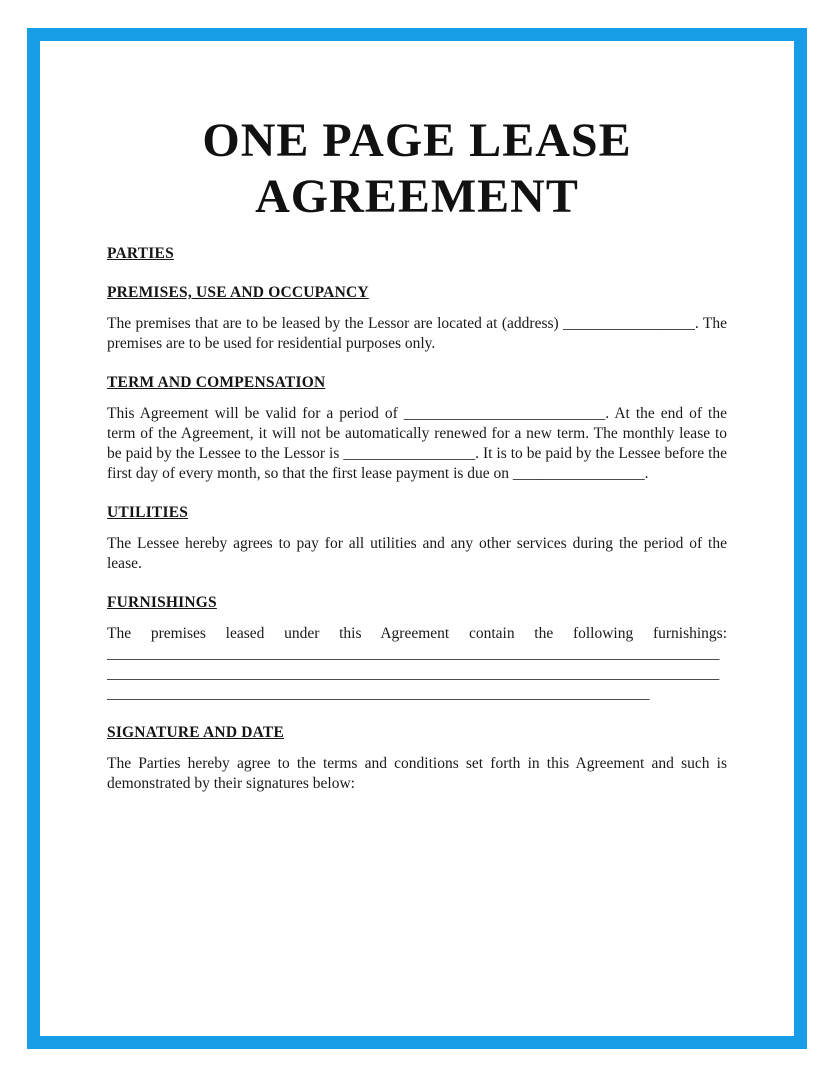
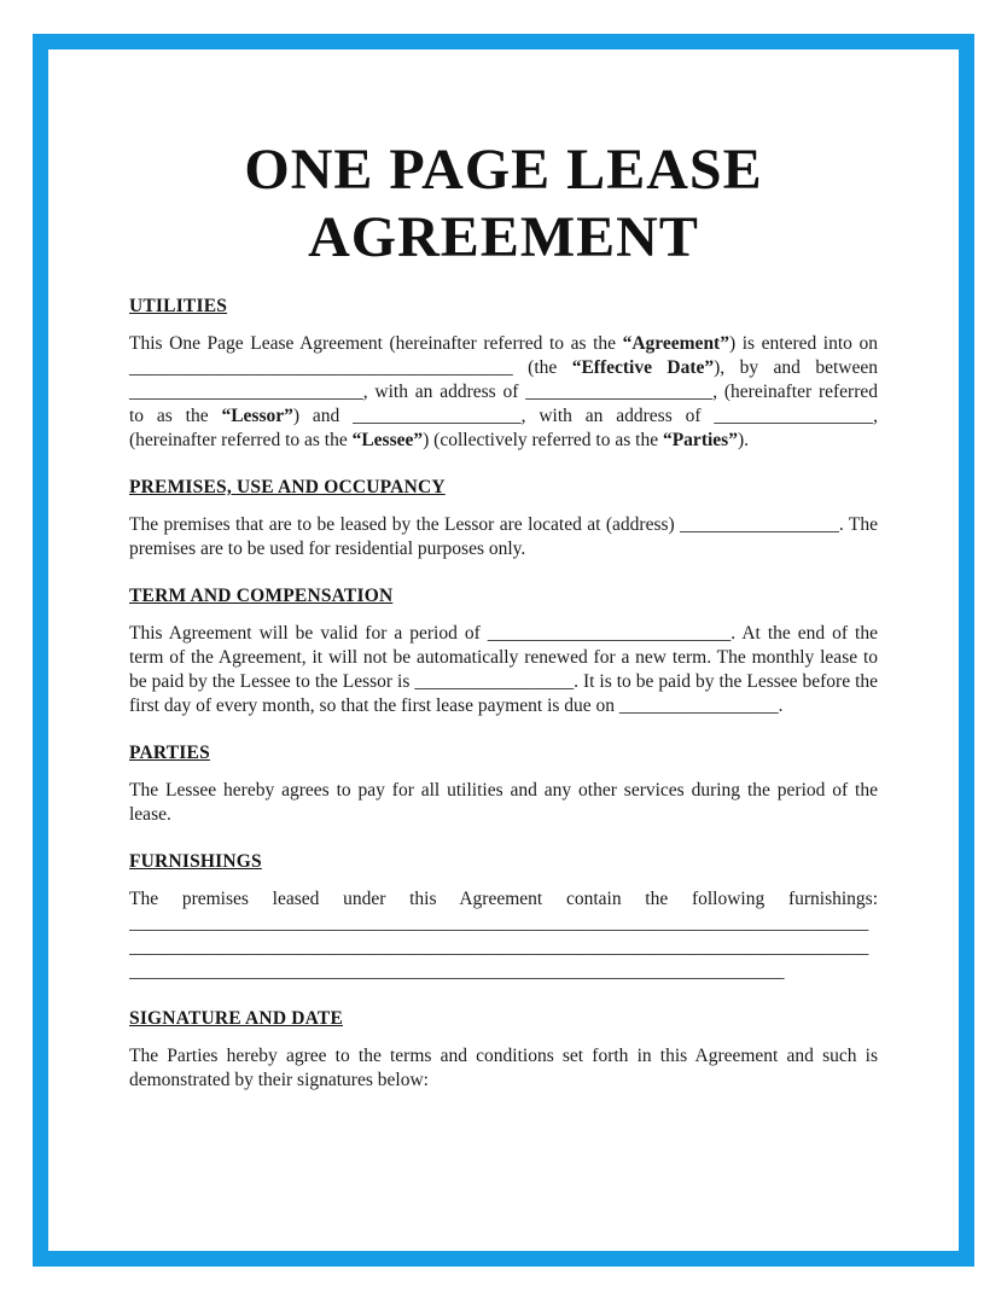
  ONE PAGE LEASE AGREEMENT
- PARTIES
+ UTILITIES
+ This One Page Lease Agreement (hereinafter referred to as the “Agreement”) is entered into on _________________________________________ (the “Effective Date”), by and between _________________________, with an address of ____________________, (hereinafter referred to as the “Lessor”) and __________________, with an address of _________________, (hereinafter referred to as the “Lessee”) (collectively referred to as the “Parties”).
  PREMISES, USE AND OCCUPANCY
  The premises that are to be leased by the Lessor are located at (address) _________________. The premises are to be used for residential purposes only.
  TERM AND COMPENSATION
  This Agreement will be valid for a period of __________________________. At the end of the term of the Agreement, it will not be automatically renewed for a new term. The monthly lease to be paid by the Lessee to the Lessor is _________________. It is to be paid by the Lessee before the first day of every month, so that the first lease payment is due on _________________.
- UTILITIES
+ PARTIES
  The Lessee hereby agrees to pay for all utilities and any other services during the period of the lease.
  FURNISHINGS
  The premises leased under this Agreement contain the following furnishings:
  _______________________________________________________________________________
  _______________________________________________________________________________
  ______________________________________________________________________
  SIGNATURE AND DATE
  The Parties hereby agree to the terms and conditions set forth in this Agreement and such is demonstrated by their signatures below:
